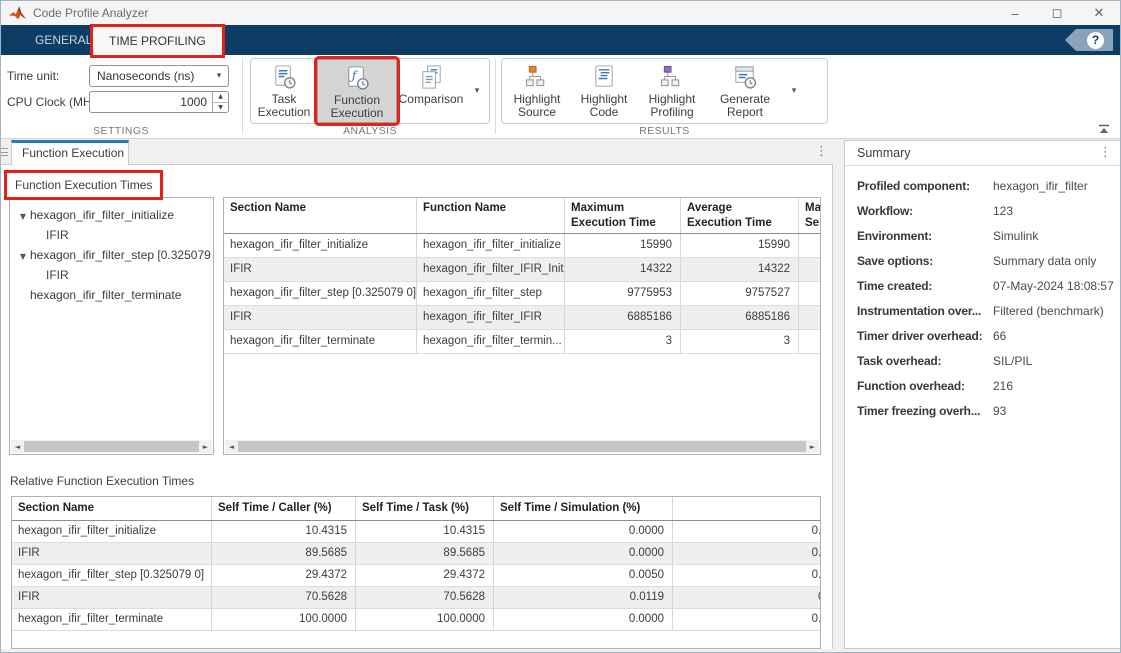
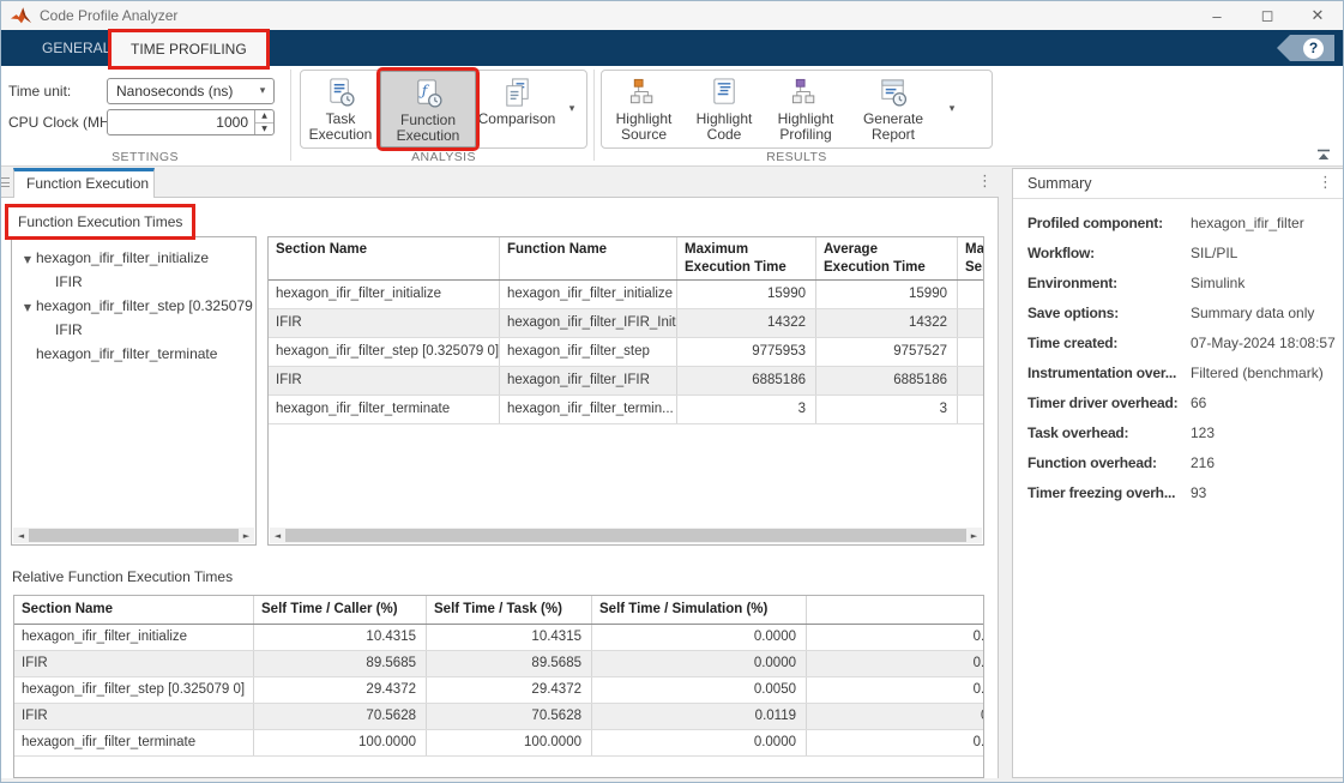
  Code Profile Analyzer
  –
  ◻
  ✕
  GENERAL
  TIME PROFILING
  ?
  Time unit:
  Nanoseconds (ns)
  ▾
  CPU Clock (MH
  1000
  SETTINGS
  Task Execution
  ƒ
  Function Execution
  Comparison
  ▾
  ANALYSIS
  Highlight Source
  Highlight Code
  Highlight Profiling
  Generate Report
  ▾
  RESULTS
  Function Execution
  ⋮
  Function Execution Times
  ▼ hexagon_ifir_filter_initialize
  IFIR
  ▼ hexagon_ifir_filter_step [0.325079
  IFIR
  hexagon_ifir_filter_terminate
  ◄
  ►
  Section Name
  Function Name
  Maximum
  Execution Time
  Average
  Execution Time
  Ma
  hexagon_ifir_filter_initialize
  hexagon_ifir_filter_initialize
  15990
  15990
  IFIR
  hexagon_ifir_filter_IFIR_Init
  14322
  14322
  hexagon_ifir_filter_step [0.325079 0]
  hexagon_ifir_filter_step
  9775953
  9757527
  IFIR
  hexagon_ifir_filter_IFIR
  6885186
  6885186
  hexagon_ifir_filter_terminate
  hexagon_ifir_filter_termin...
  3
  3
  ◄
  ►
  Relative Function Execution Times
  Section Name
  Self Time / Caller (%)
  Self Time / Task (%)
  Self Time / Simulation (%)
  hexagon_ifir_filter_initialize
  10.4315
  10.4315
  0.0000
  IFIR
  89.5685
  89.5685
  0.0000
  hexagon_ifir_filter_step [0.325079 0]
  29.4372
  29.4372
  0.0050
  IFIR
  70.5628
  70.5628
  0.0119
  hexagon_ifir_filter_terminate
  100.0000
  100.0000
  0.0000
  Summary
  ⋮
  Profiled component:
  hexagon_ifir_filter
  Workflow:
- 123
+ SIL/PIL
  Environment:
  Simulink
  Save options:
  Summary data only
  Time created:
  07-May-2024 18:08:57
  Instrumentation over...
  Filtered (benchmark)
  Timer driver overhead:
  66
  Task overhead:
- SIL/PIL
+ 123
  Function overhead:
  216
  Timer freezing overh...
  93
